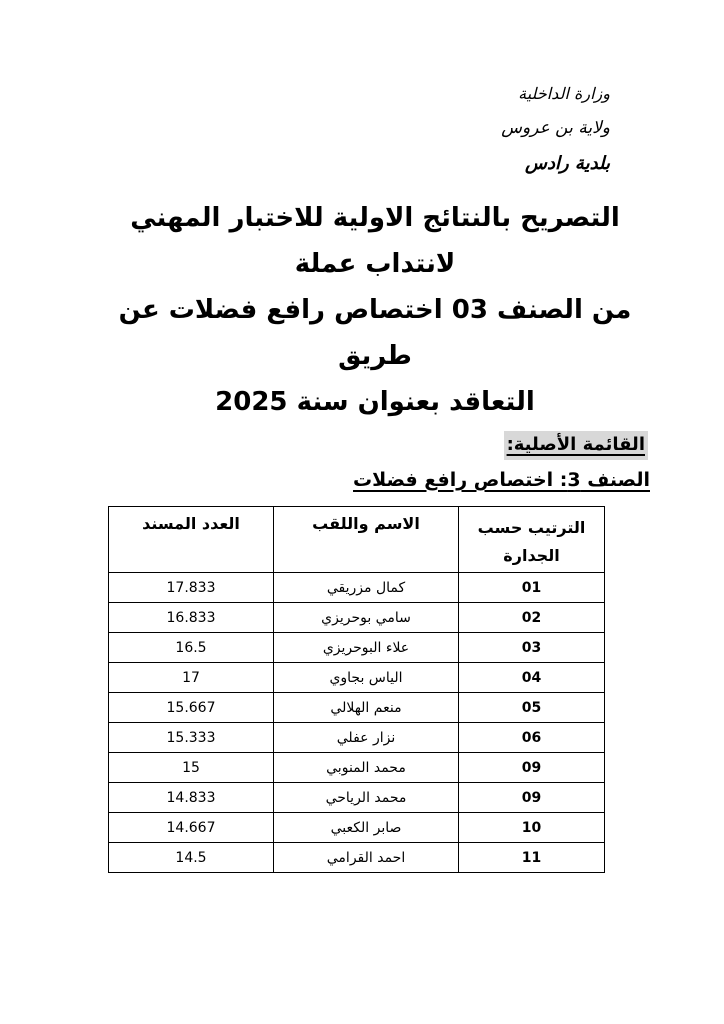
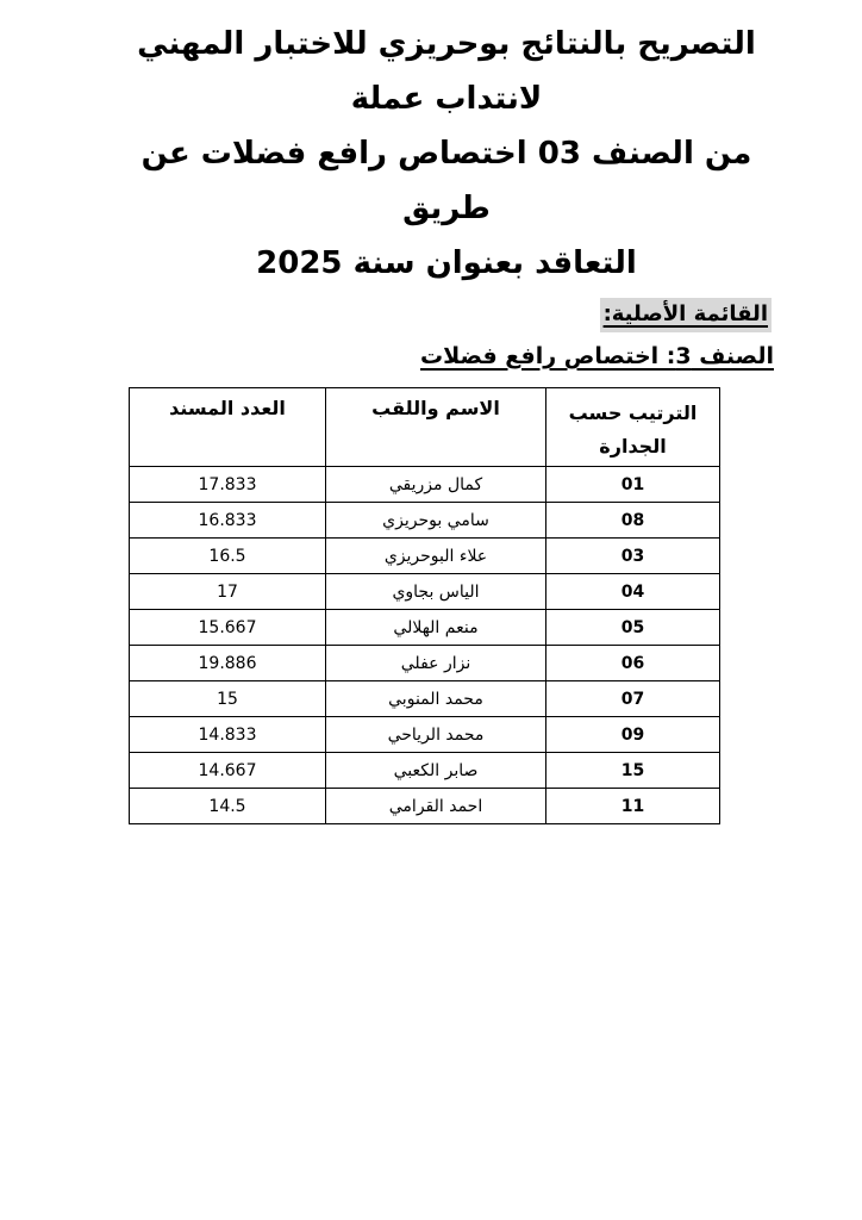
- وزارة الداخلية
- ولاية بن عروس
- بلدية رادس
- التصريح بالنتائج الاولية للاختبار المهني لانتداب عملة
+ التصريح بالنتائج بوحريزي للاختبار المهني لانتداب عملة
  من الصنف 03 اختصاص رافع فضلات عن طريق
  التعاقد بعنوان سنة 2025
  القائمة الأصلية:
  الصنف 3: اختصاص رافع فضلات
  الترتيب حسب الجدارة	الاسم واللقب	العدد المسند
  01	كمال مزريقي	17.833
- 02	سامي بوحريزي	16.833
+ 08	سامي بوحريزي	16.833
  03	علاء البوحريزي	16.5
  04	الياس بجاوي	17
  05	منعم الهلالي	15.667
- 06	نزار عفلي	15.333
+ 06	نزار عفلي	19.886
- 09	محمد المنوبي	15
+ 07	محمد المنوبي	15
  09	محمد الرياحي	14.833
- 10	صابر الكعبي	14.667
+ 15	صابر الكعبي	14.667
  11	احمد القرامي	14.5
